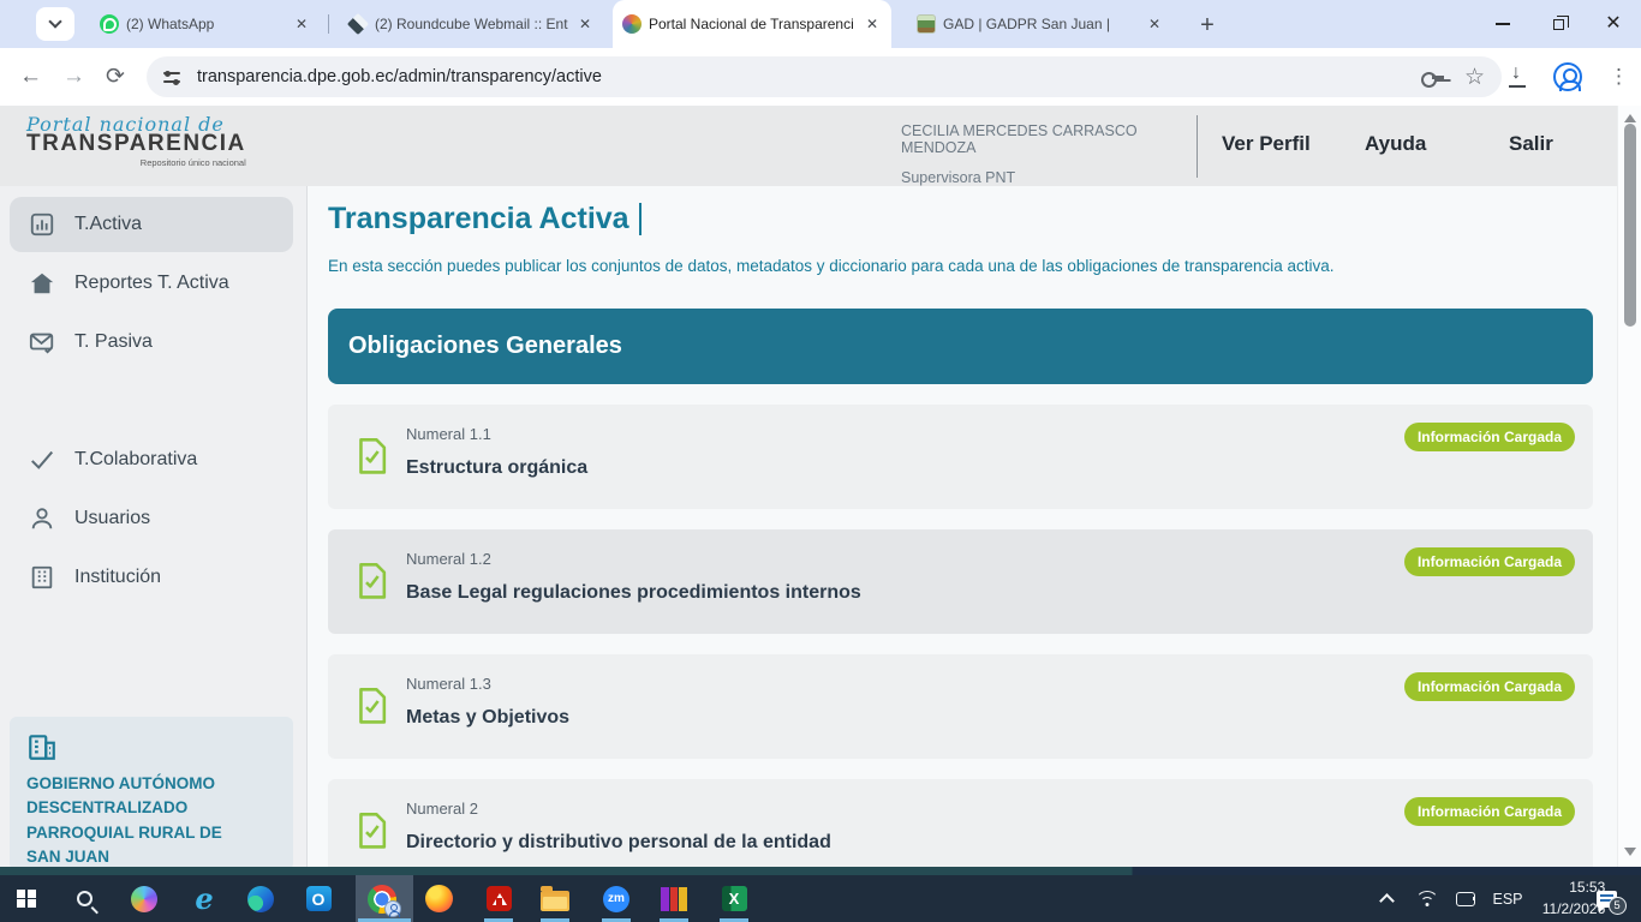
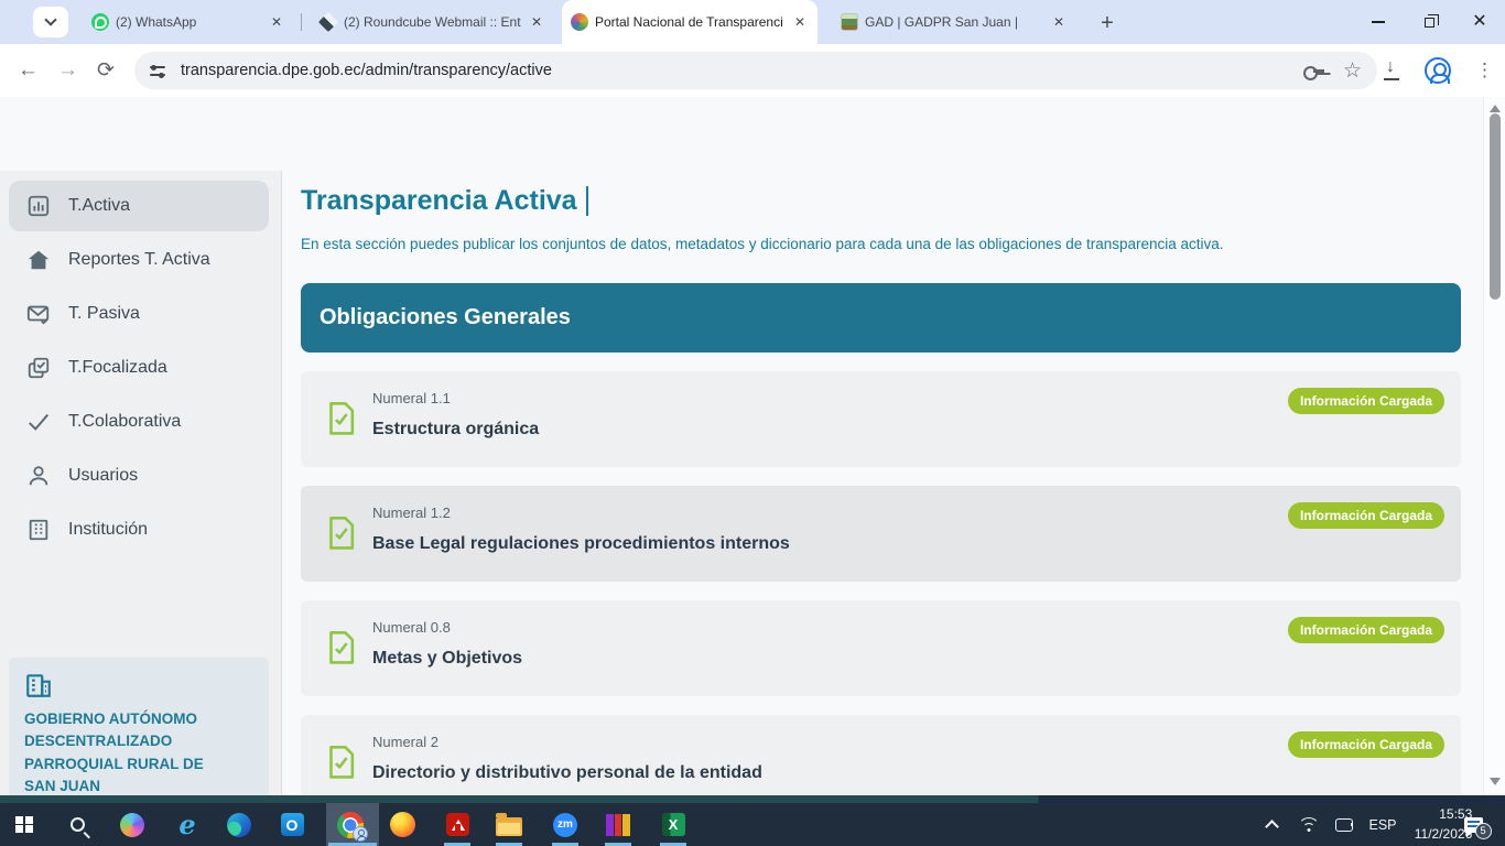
  (2) WhatsApp
  ✕
  (2) Roundcube Webmail :: Ent
  ✕
  Portal Nacional de Transparenci
  ✕
  GAD | GADPR San Juan |
  ✕
  +
  ✕
  ←
  →
  ⟳
  transparencia.dpe.gob.ec/admin/transparency/active
  ☆
  ⋮
- Portal nacional de
- TRANSPARENCIA
- Repositorio único nacional
- CECILIA MERCEDES CARRASCO MENDOZA
- Supervisora PNT
- Ver Perfil
- Ayuda
- Salir
  T.Activa
  Reportes T. Activa
  T. Pasiva
+ T.Focalizada
  T.Colaborativa
  Usuarios
  Institución
  GOBIERNO AUTÓNOMO DESCENTRALIZADO PARROQUIAL RURAL DE SAN JUAN
  Transparencia Activa
  En esta sección puedes publicar los conjuntos de datos, metadatos y diccionario para cada una de las obligaciones de transparencia activa.
  Obligaciones Generales
  Numeral 1.1
  Estructura orgánica
  Información Cargada
  Numeral 1.2
  Base Legal regulaciones procedimientos internos
  Información Cargada
- Numeral 1.3
+ Numeral 0.8
  Metas y Objetivos
  Información Cargada
  Numeral 2
  Directorio y distributivo personal de la entidad
  Información Cargada
  e
  O
  zm
  X
  ESP
  15:53
  11/2/202
  5
